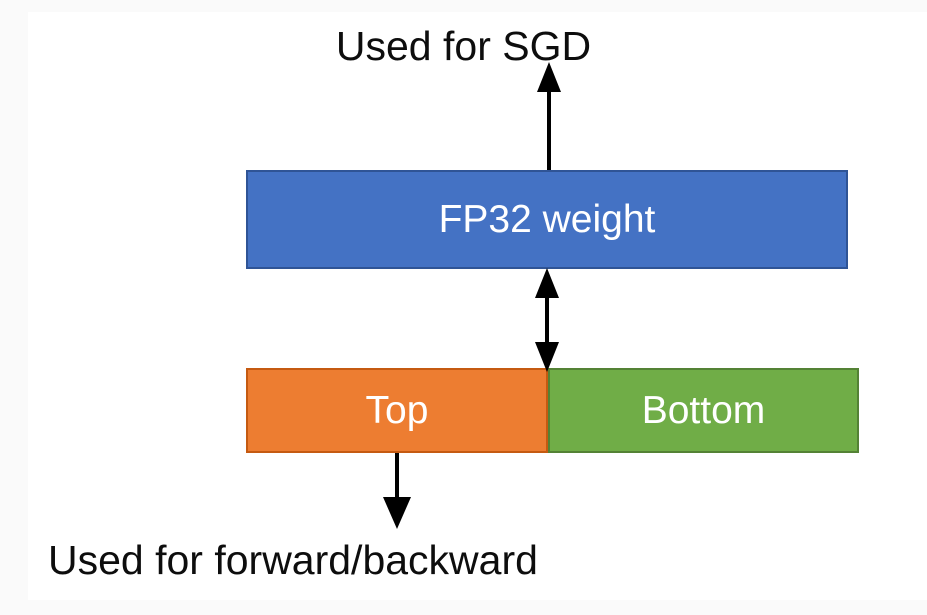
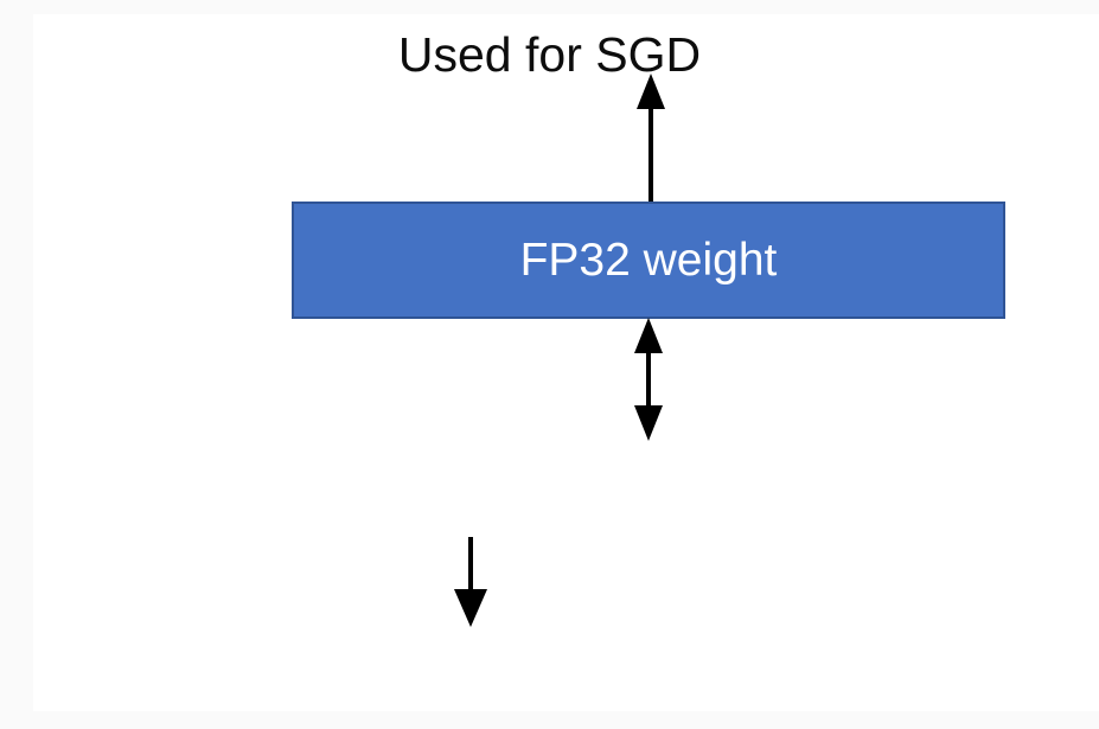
  Used for SGD
  FP32 weight
- Top
- Bottom
- Used for forward/backward
